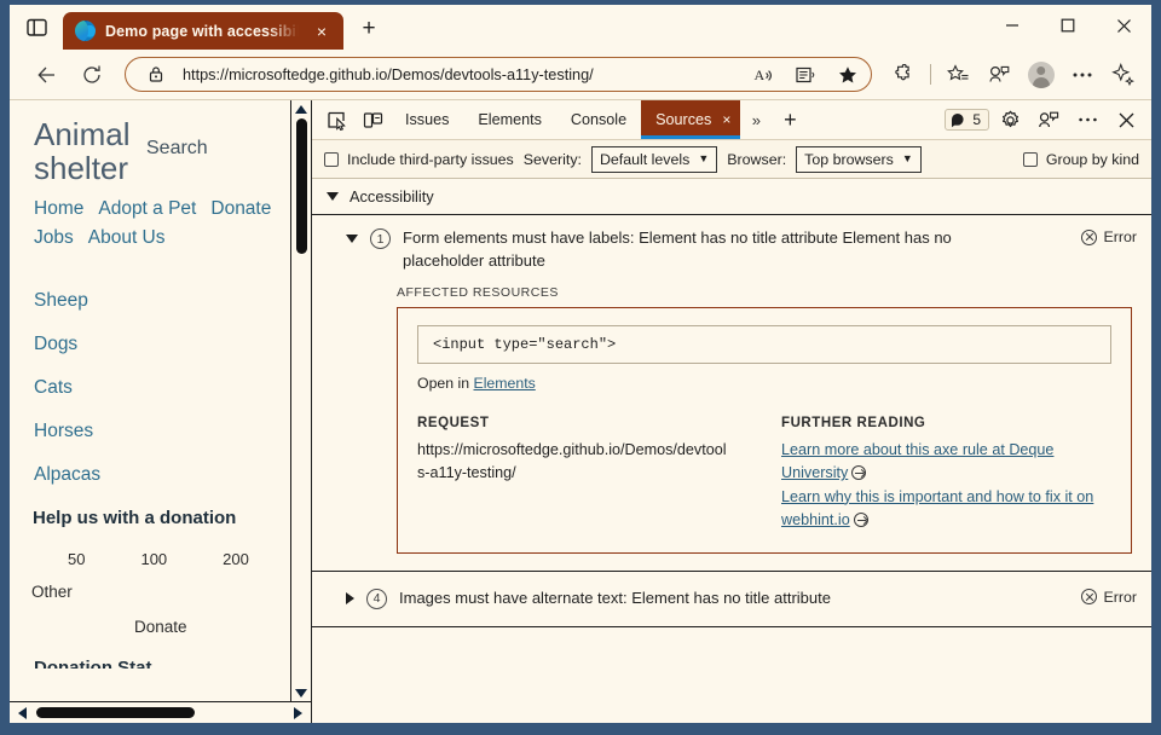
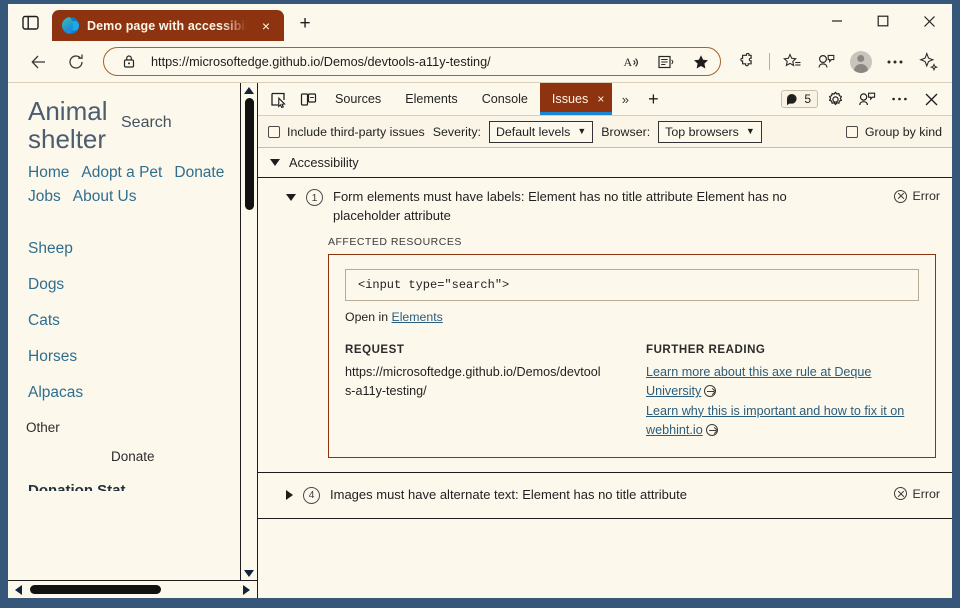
  Demo page with accessibil
  ×
  +
  https://microsoftedge.github.io/Demos/devtools-a11y-testing/
  A
  Animal shelterSearch
  Home Adopt a Pet DonateJobs About Us
  Sheep
  Dogs
  Cats
  Horses
  Alpacas
- Help us with a donation
- 50
- 100
- 200
  Other
  Donate
  Donation Stat
- Issues
+ Sources
  Elements
  Console
- Sources
+ Issues
  ×
  »
  +
  5
  Include third-party issues
  Severity:
  Default levels
  ▼
  Browser:
  Top browsers
  ▼
  Group by kind
  Accessibility
  1
  Form elements must have labels: Element has no title attribute Element has no placeholder attribute
  Error
  AFFECTED RESOURCES
  <input type="search">
  Open in Elements
  REQUEST
  https://microsoftedge.github.io/Demos/devtools-a11y-testing/
  FURTHER READING
  Learn more about this axe rule at Deque University
  Learn why this is important and how to fix it on webhint.io
  4
  Images must have alternate text: Element has no title attribute
  Error
